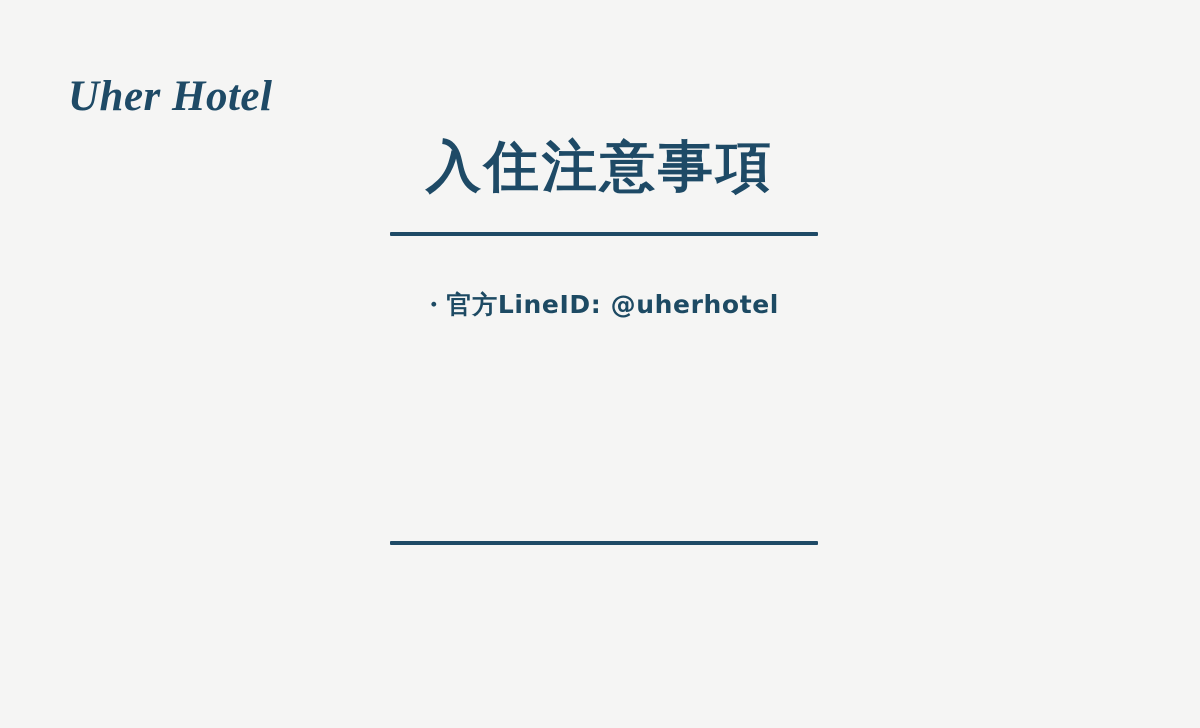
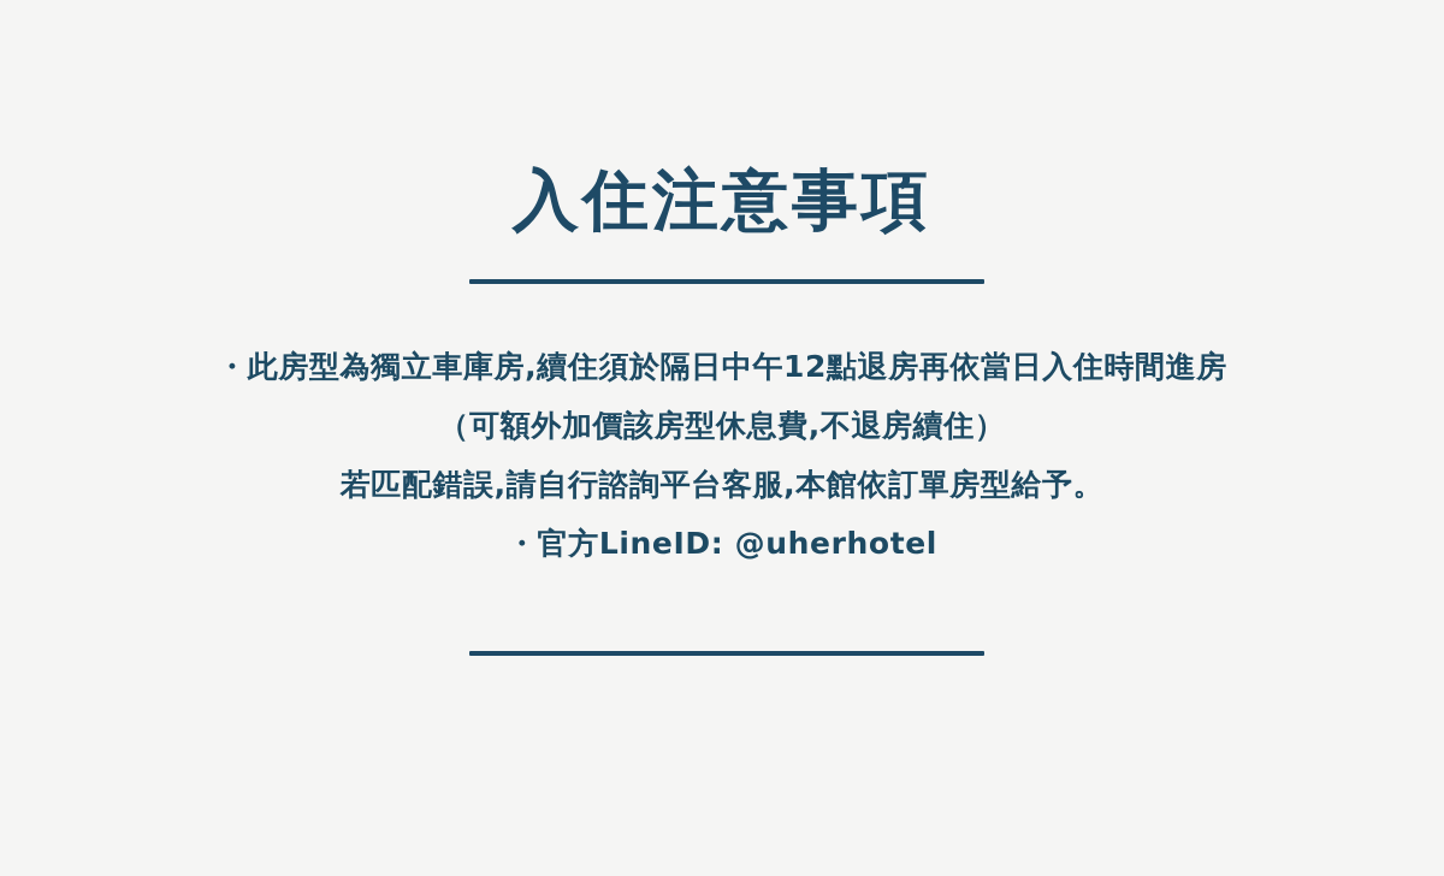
- Uher Hotel
  入住注意事項
+ ・此房型為獨立車庫房,續住須於隔日中午12點退房再依當日入住時間進房
+ （可額外加價該房型休息費,不退房續住）
+ 若匹配錯誤,請自行諮詢平台客服,本館依訂單房型給予。
  ・官方LineID: @uherhotel
